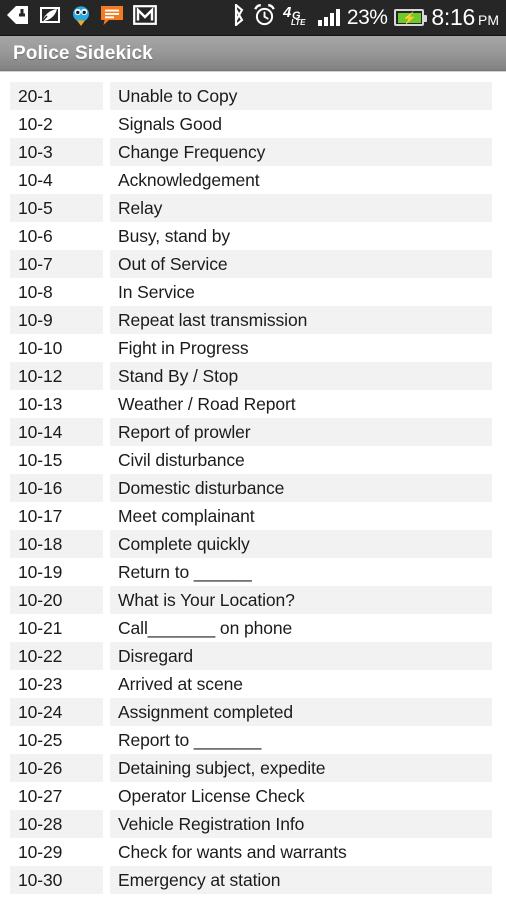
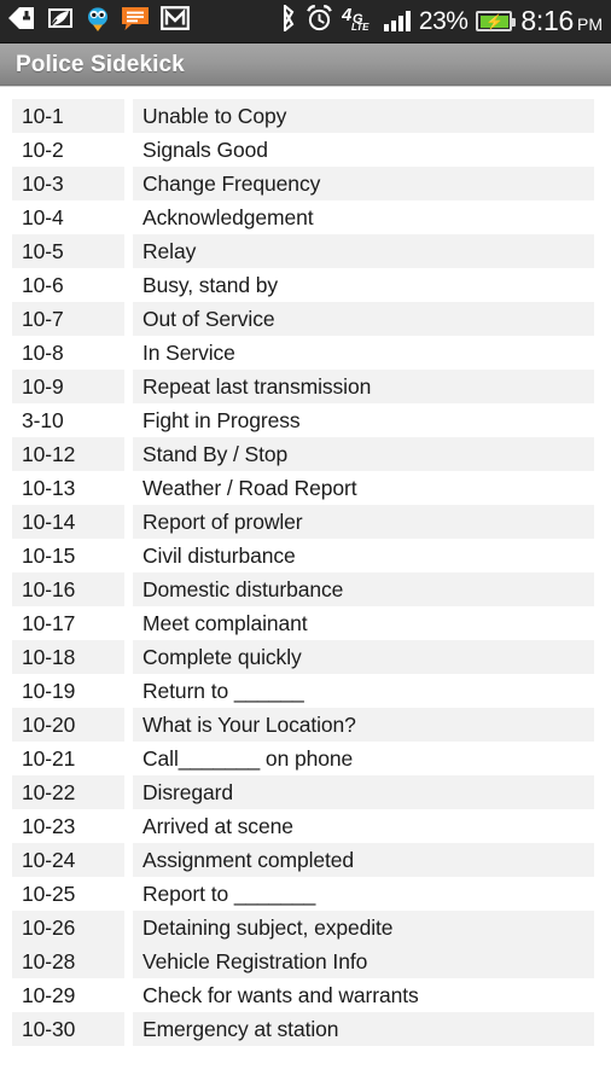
  4
  G
  LTE
  23%
  ⚡
  8:16
  PM
  Police Sidekick
- 20-1
+ 10-1
  Unable to Copy
  10-2
  Signals Good
  10-3
  Change Frequency
  10-4
  Acknowledgement
  10-5
  Relay
  10-6
  Busy, stand by
  10-7
  Out of Service
  10-8
  In Service
  10-9
  Repeat last transmission
- 10-10
+ 3-10
  Fight in Progress
  10-12
  Stand By / Stop
  10-13
  Weather / Road Report
  10-14
  Report of prowler
  10-15
  Civil disturbance
  10-16
  Domestic disturbance
  10-17
  Meet complainant
  10-18
  Complete quickly
  10-19
  Return to ______
  10-20
  What is Your Location?
  10-21
  Call_______ on phone
  10-22
  Disregard
  10-23
  Arrived at scene
  10-24
  Assignment completed
  10-25
  Report to _______
  10-26
  Detaining subject, expedite
- 10-27
- Operator License Check
  10-28
  Vehicle Registration Info
  10-29
  Check for wants and warrants
  10-30
  Emergency at station
